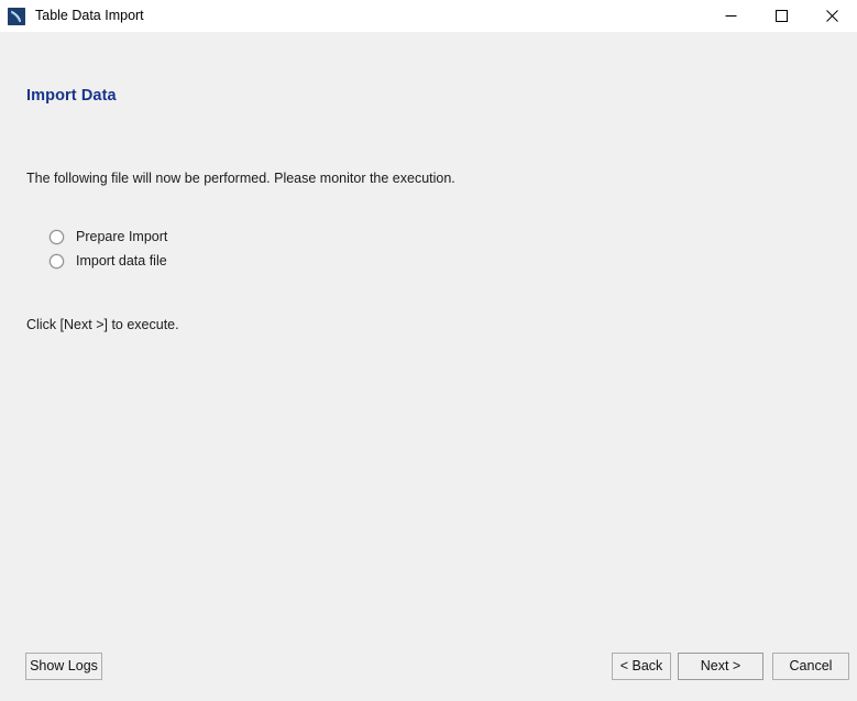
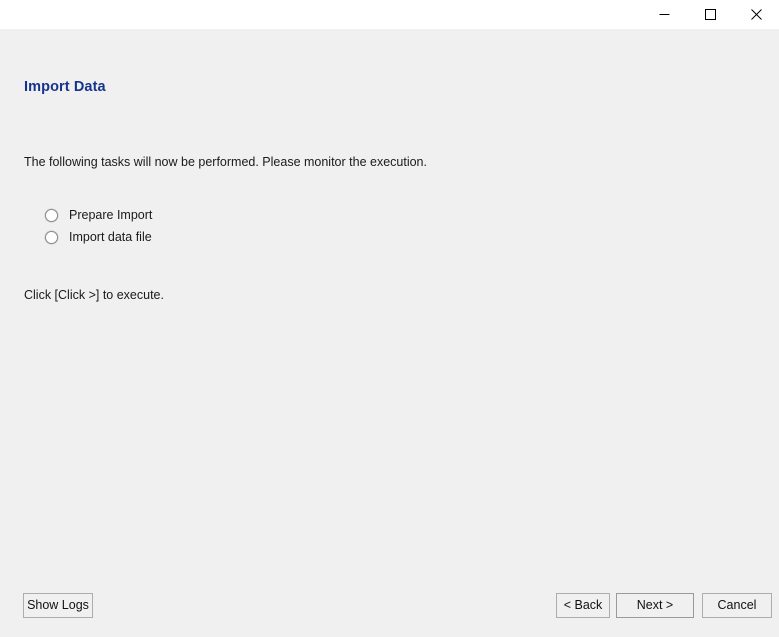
- Table Data Import
  Import Data
- The following file will now be performed. Please monitor the execution.
+ The following tasks will now be performed. Please monitor the execution.
  Prepare Import
  Import data file
- Click [Next >] to execute.
+ Click [Click >] to execute.
  Show Logs
  < Back
  Next >
  Cancel
